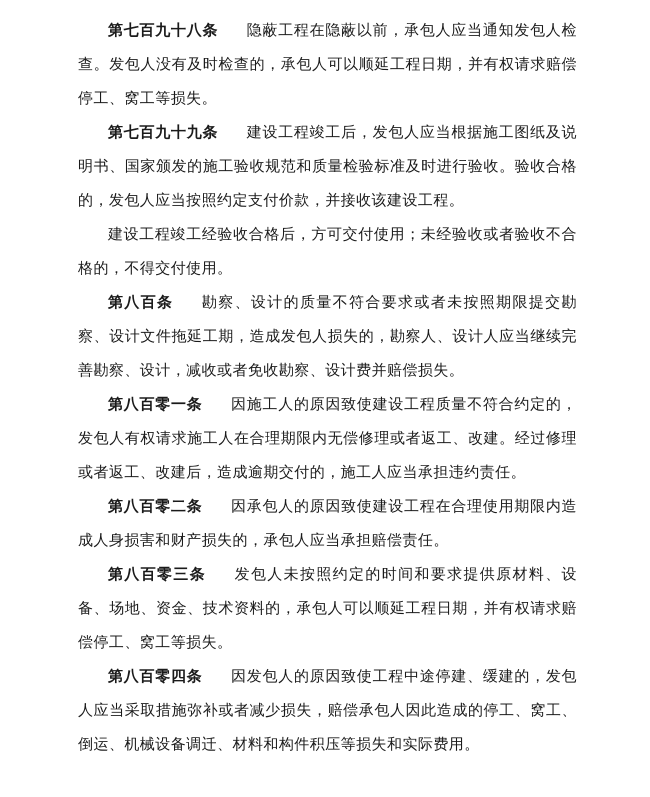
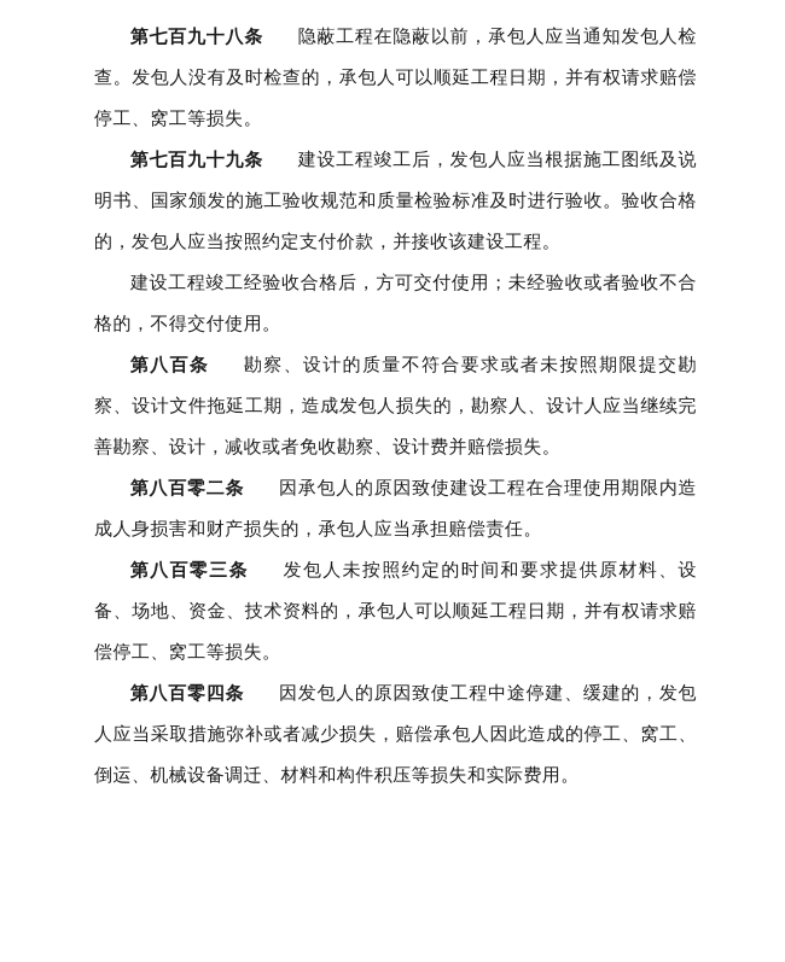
  第七百九十八条 隐蔽工程在隐蔽以前，承包人应当通知发包人检查。发包人没有及时检查的，承包人可以顺延工程日期，并有权请求赔偿停工、窝工等损失。
  第七百九十九条 建设工程竣工后，发包人应当根据施工图纸及说明书、国家颁发的施工验收规范和质量检验标准及时进行验收。验收合格的，发包人应当按照约定支付价款，并接收该建设工程。
  建设工程竣工经验收合格后，方可交付使用；未经验收或者验收不合格的，不得交付使用。
  第八百条 勘察、设计的质量不符合要求或者未按照期限提交勘察、设计文件拖延工期，造成发包人损失的，勘察人、设计人应当继续完善勘察、设计，减收或者免收勘察、设计费并赔偿损失。
- 第八百零一条 因施工人的原因致使建设工程质量不符合约定的，发包人有权请求施工人在合理期限内无偿修理或者返工、改建。经过修理或者返工、改建后，造成逾期交付的，施工人应当承担违约责任。
  第八百零二条 因承包人的原因致使建设工程在合理使用期限内造成人身损害和财产损失的，承包人应当承担赔偿责任。
  第八百零三条 发包人未按照约定的时间和要求提供原材料、设备、场地、资金、技术资料的，承包人可以顺延工程日期，并有权请求赔偿停工、窝工等损失。
  第八百零四条 因发包人的原因致使工程中途停建、缓建的，发包人应当采取措施弥补或者减少损失，赔偿承包人因此造成的停工、窝工、倒运、机械设备调迁、材料和构件积压等损失和实际费用。
